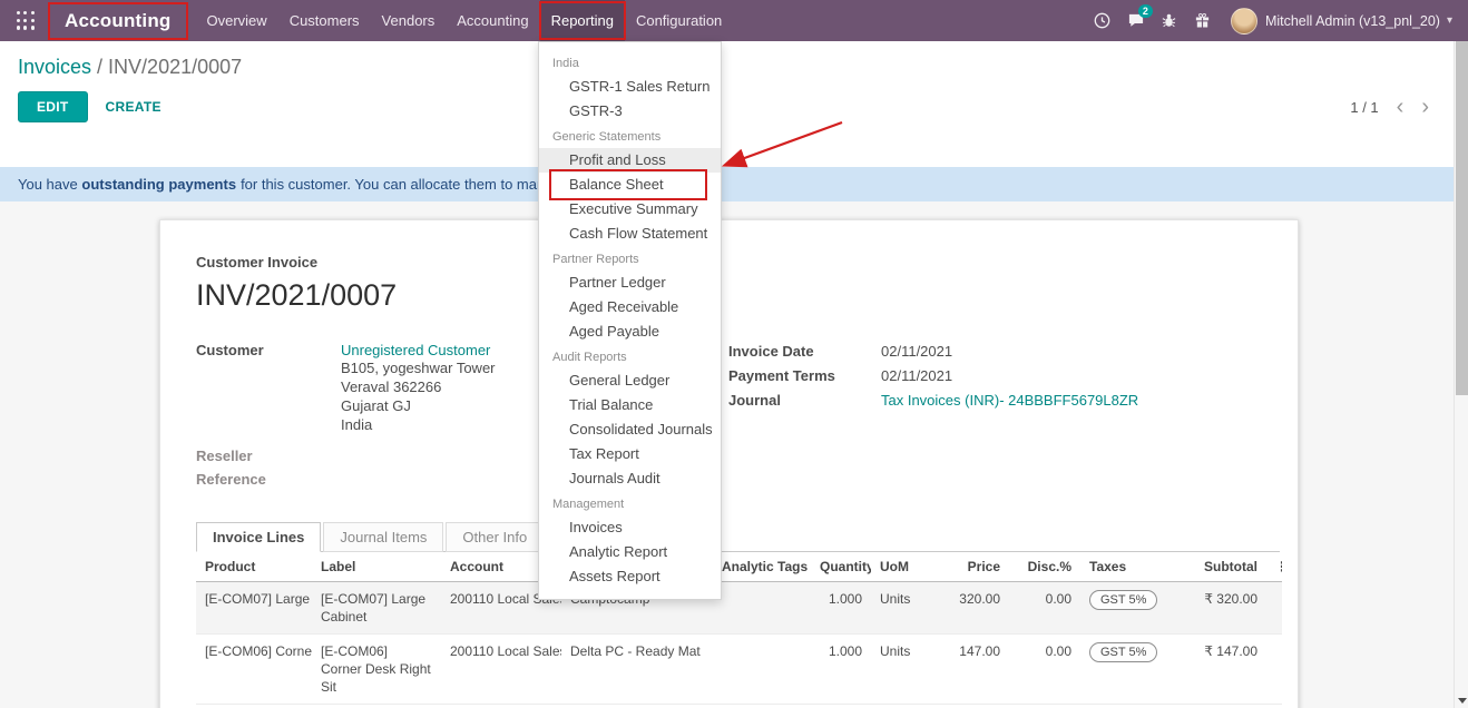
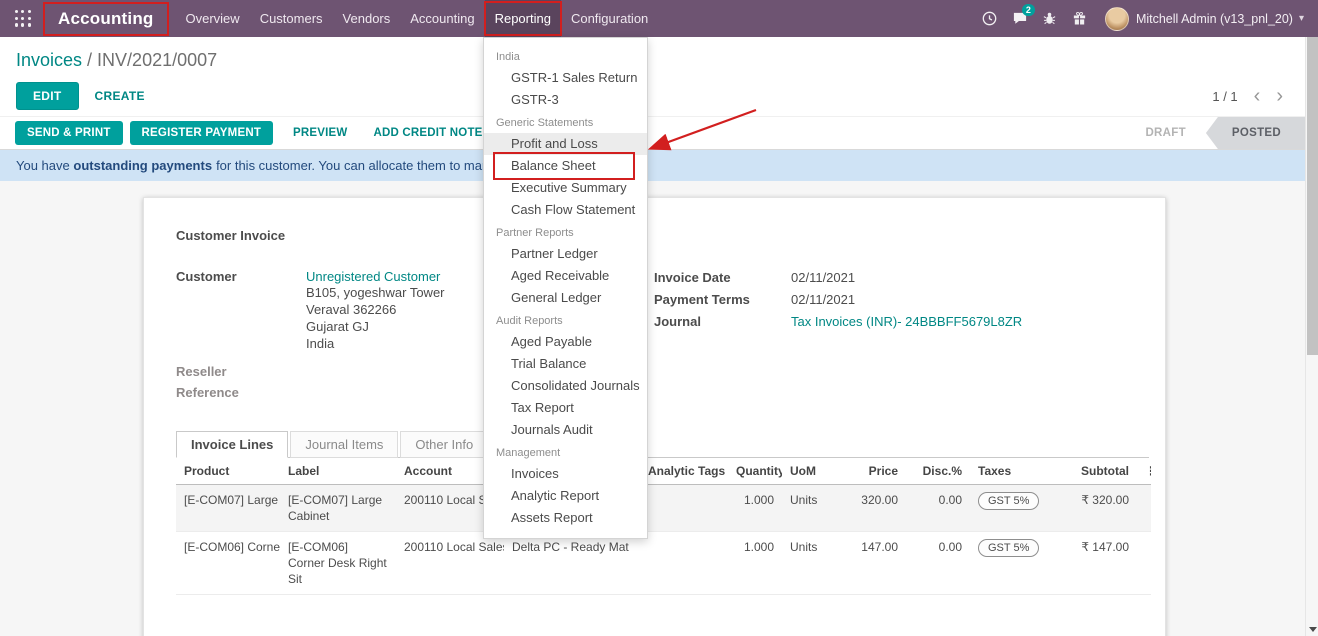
  Accounting
  Overview
  Customers
  Vendors
  Accounting
  Reporting
  Configuration
  2
  Mitchell Admin (v13_pnl_20)
  ▾
  Invoices / INV/2021/0007
  EDIT
  CREATE
  1 / 1
  ‹
  ›
+ SEND & PRINT
+ REGISTER PAYMENT
+ PREVIEW
+ ADD CREDIT NOTE
+ DRAFT
+ POSTED
  You have
  outstanding payments
  Customer Invoice
- INV/2021/0007
  Customer
  Unregistered Customer
  B105, yogeshwar Tower
  Veraval 362266
  Gujarat GJ
  India
  Reseller
  Reference
  Invoice Date
  02/11/2021
  Payment Terms
  02/11/2021
  Journal
  Tax Invoices (INR)- 24BBBFF5679L8ZR
  Invoice Lines
  Journal Items
  Other Info
  Product	Label	Account		Analytic Tags	Quantity	UoM	Price	Disc.%	Taxes	Subtotal
  [E-COM07] Large	[E-COM07] Large Cabinet	200110 Local			1.000	Units	320.00	0.00	GST 5%	₹ 320.00
  [E-COM06] Corne	[E-COM06] Corner Desk Right Sit	200110 Local Sale	Delta PC - Ready Mat		1.000	Units	147.00	0.00	GST 5%	₹ 147.00
  India
  GSTR-1 Sales Return
  GSTR-3
  Generic Statements
  Profit and Loss
  Balance Sheet
  Executive Summary
  Cash Flow Statement
  Partner Reports
  Partner Ledger
  Aged Receivable
- Aged Payable
+ General Ledger
  Audit Reports
- General Ledger
+ Aged Payable
  Trial Balance
  Consolidated Journals
  Tax Report
  Journals Audit
  Management
  Invoices
  Analytic Report
  Assets Report
